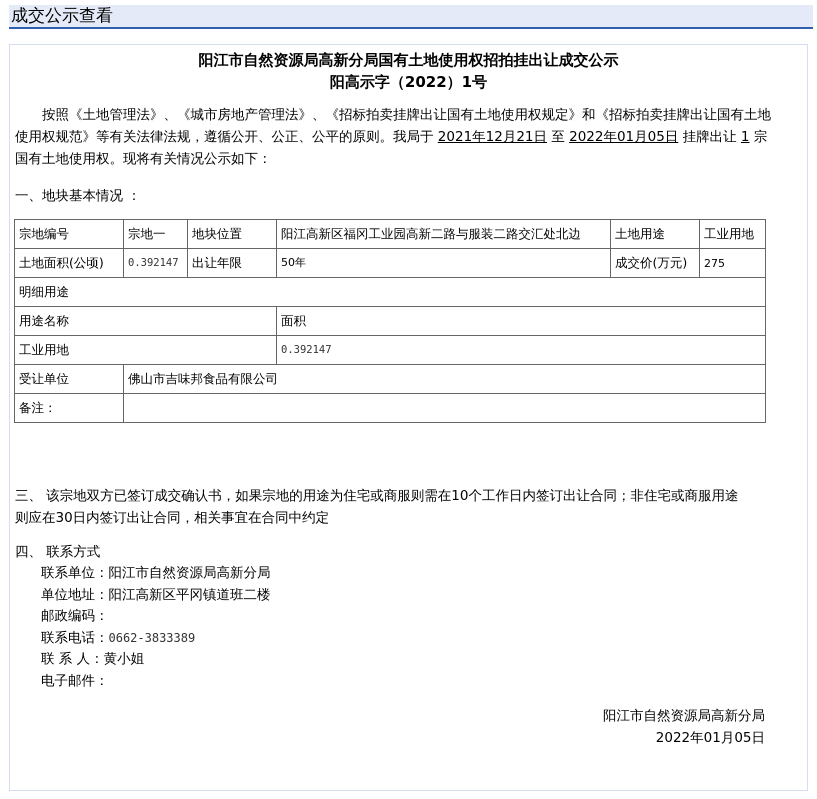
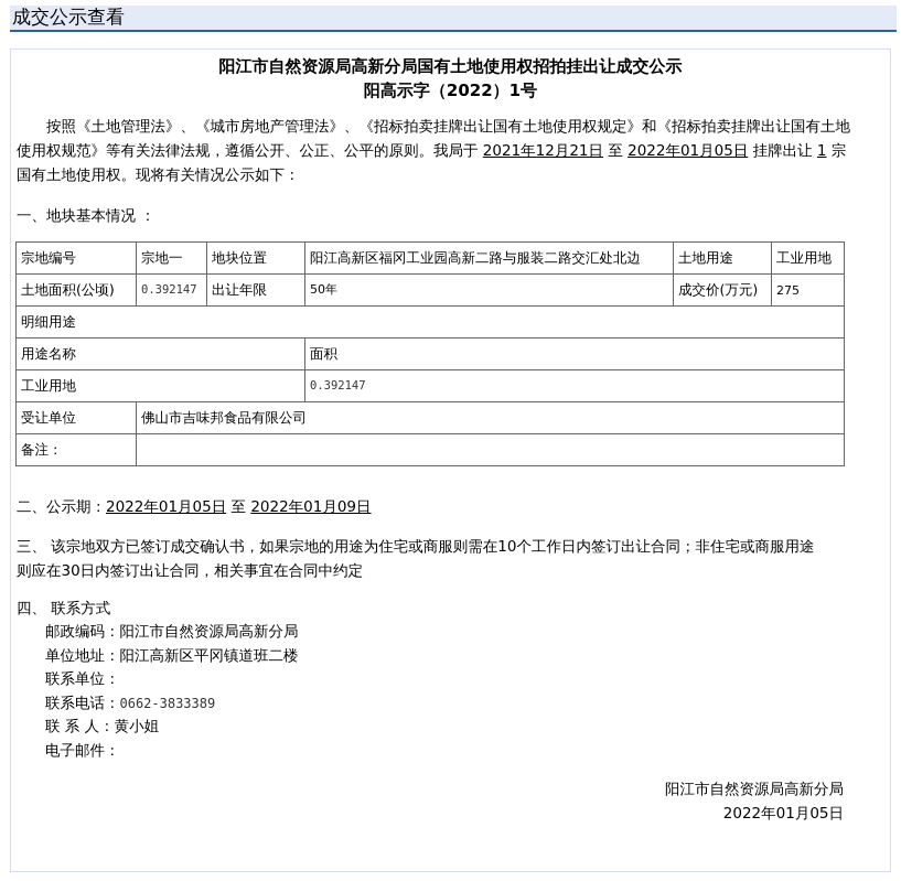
  成交公示查看
  阳江市自然资源局高新分局国有土地使用权招拍挂出让成交公示
  阳高示字（2022）1号
  按照《土地管理法》、《城市房地产管理法》、《招标拍卖挂牌出让国有土地使用权规定》和《招标拍卖挂牌出让国有土地使用权规范》等有关法律法规，遵循公开、公正、公平的原则。我局于 2021年12月21日 至 2022年01月05日 挂牌出让 1 宗国有土地使用权。现将有关情况公示如下：
  一、地块基本情况 ：
  宗地编号	宗地一	地块位置	阳江高新区福冈工业园高新二路与服装二路交汇处北边	土地用途	工业用地
  土地面积(公顷)	0.392147	出让年限	50年	成交价(万元)	275
  明细用途
  用途名称	面积
  工业用地	0.392147
  受让单位	佛山市吉味邦食品有限公司
  备注：
+ 二、公示期：2022年01月05日 至 2022年01月09日
  三、 该宗地双方已签订成交确认书，如果宗地的用途为住宅或商服则需在10个工作日内签订出让合同；非住宅或商服用途
  则应在30日内签订出让合同，相关事宜在合同中约定
  四、 联系方式
- 联系单位：阳江市自然资源局高新分局
+ 邮政编码：阳江市自然资源局高新分局
  单位地址：阳江高新区平冈镇道班二楼
- 邮政编码：
+ 联系单位：
  联系电话：0662-3833389
  联 系 人：黄小姐
  电子邮件：
  阳江市自然资源局高新分局
  2022年01月05日
